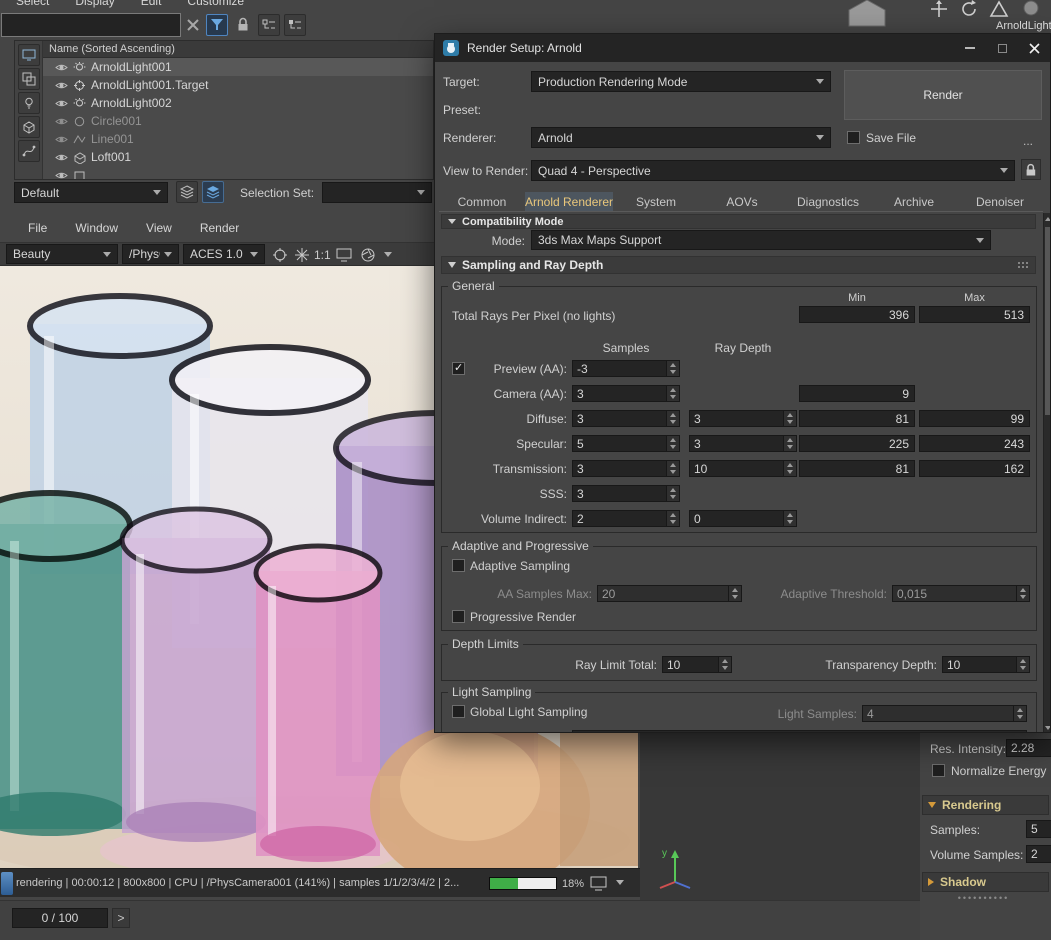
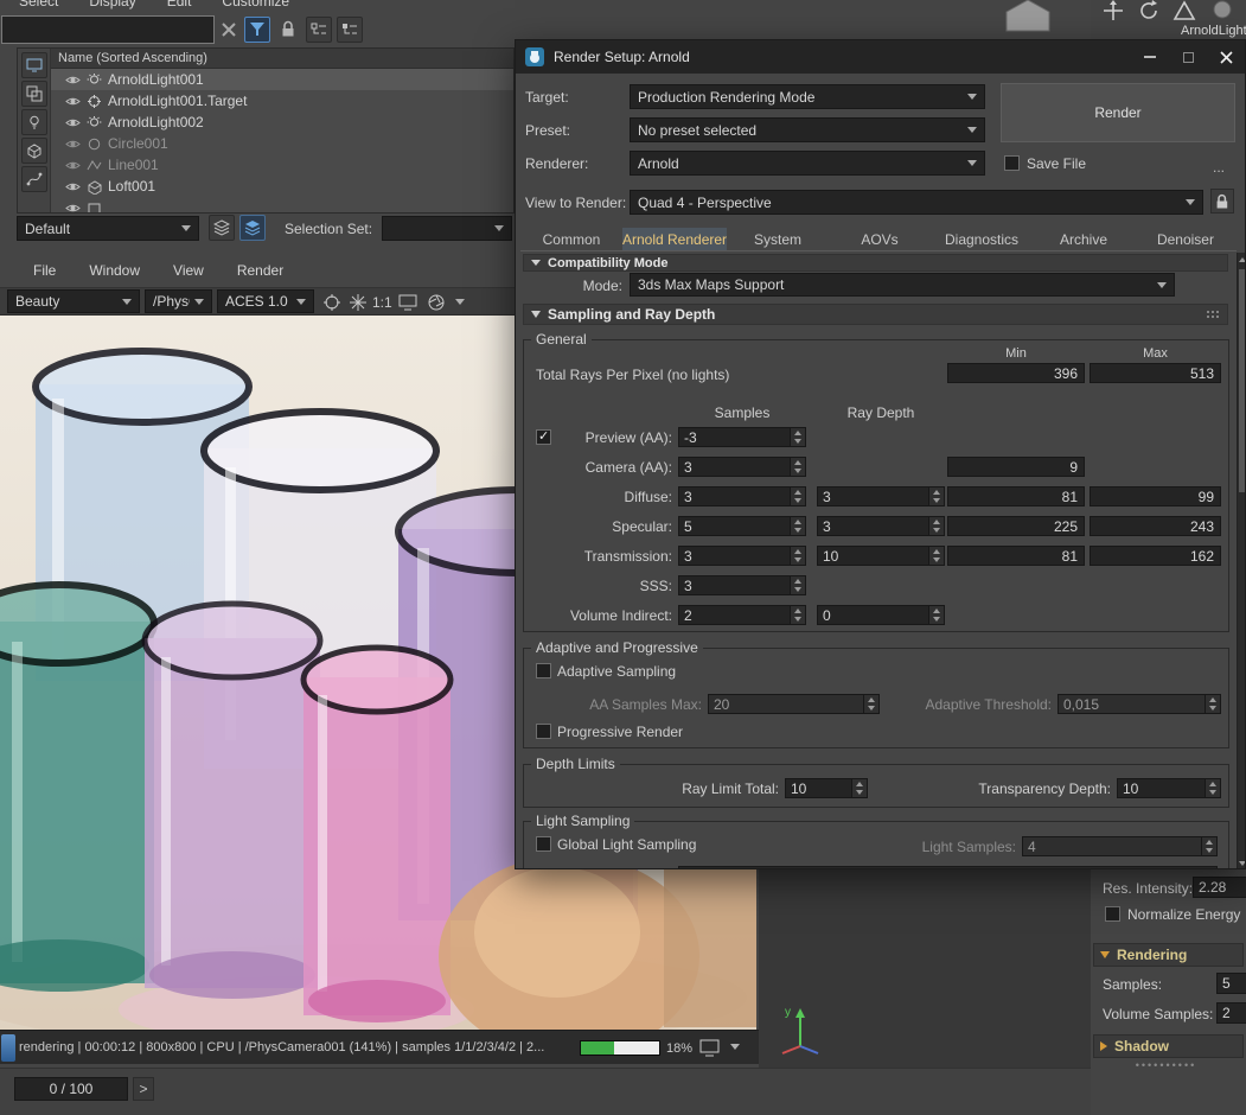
  Select
  Display
  Edit
  Customize
  Name (Sorted Ascending)
  ArnoldLight001
  ArnoldLight001.Target
  ArnoldLight002
  Circle001
  Line001
  Loft001
  Default
  Selection Set:
  File
  Window
  View
  Render
  Beauty
  ACES 1.0
  1:1
  rendering | 00:00:12 | 800x800 | CPU | /PhysCamera001 (141%) | samples 1/1/2/3/4/2 | 2...
  18%
  y
  0 / 100
  >
  ArnoldLight
  Res. Intensity:
  2.28
  Normalize Energy
  Rendering
  Samples:
  5
  Volume Samples:
  2
  Shadow
  ••••••••••
  Render Setup: Arnold
  Target:
  Production Rendering Mode
  Render
  Preset:
+ No preset selected
  Renderer:
  Arnold
  Save File
  ...
  View to Render:
  Quad 4 - Perspective
  Common
  Arnold Renderer
  System
  AOVs
  Diagnostics
  Archive
  Denoiser
  Compatibility Mode
  Mode:
  3ds Max Maps Support
  Sampling and Ray Depth
  General
  Min
  Max
  Total Rays Per Pixel (no lights)
  396
  513
  Samples
  Ray Depth
  Preview (AA):
  -3
  Camera (AA):
  3
  9
  Diffuse:
  3
  3
  81
  99
  Specular:
  5
  3
  225
  243
  Transmission:
  3
  10
  81
  162
  SSS:
  3
  Volume Indirect:
  2
  0
  Adaptive and Progressive
  Adaptive Sampling
  AA Samples Max:
  20
  Adaptive Threshold:
  0,015
  Progressive Render
  Depth Limits
  Ray Limit Total:
  10
  Transparency Depth:
  10
  Light Sampling
  Global Light Sampling
  Light Samples:
  4
